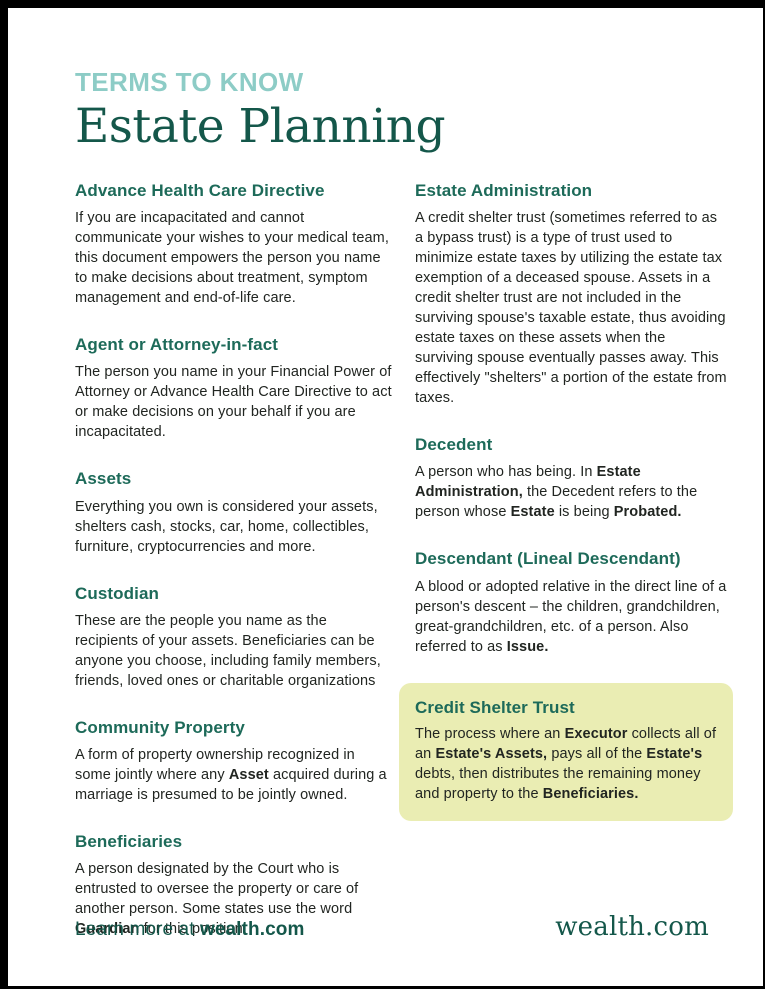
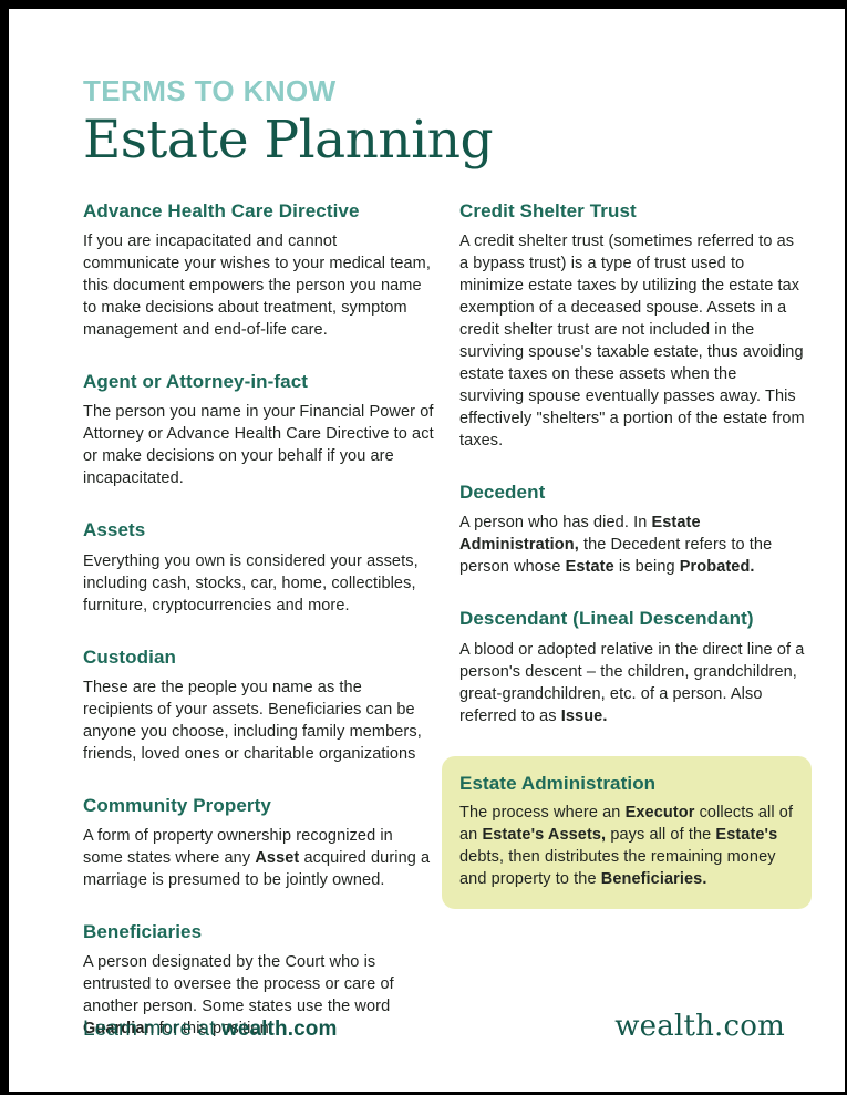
  TERMS TO KNOW
  Estate Planning
  Advance Health Care Directive
  If you are incapacitated and cannot communicate your wishes to your medical team, this document empowers the person you name to make decisions about treatment, symptom management and end-of-life care.
  Agent or Attorney-in-fact
  The person you name in your Financial Power of Attorney or Advance Health Care Directive to act or make decisions on your behalf if you are incapacitated.
  Assets
- Everything you own is considered your assets, shelters cash, stocks, car, home, collectibles, furniture, cryptocurrencies and more.
+ Everything you own is considered your assets, including cash, stocks, car, home, collectibles, furniture, cryptocurrencies and more.
  Custodian
  These are the people you name as the recipients of your assets. Beneficiaries can be anyone you choose, including family members, friends, loved ones or charitable organizations
  Community Property
- A form of property ownership recognized in some jointly where any Asset acquired during a marriage is presumed to be jointly owned.
+ A form of property ownership recognized in some states where any Asset acquired during a marriage is presumed to be jointly owned.
  Beneficiaries
- A person designated by the Court who is entrusted to oversee the property or care of another person. Some states use the word Guardian for this position.
+ A person designated by the Court who is entrusted to oversee the process or care of another person. Some states use the word Guardian for this position.
- Estate Administration
+ Credit Shelter Trust
  A credit shelter trust (sometimes referred to as a bypass trust) is a type of trust used to minimize estate taxes by utilizing the estate tax exemption of a deceased spouse. Assets in a credit shelter trust are not included in the surviving spouse's taxable estate, thus avoiding estate taxes on these assets when the surviving spouse eventually passes away. This effectively "shelters" a portion of the estate from taxes.
  Decedent
- A person who has being. In Estate Administration, the Decedent refers to the person whose Estate is being Probated.
+ A person who has died. In Estate Administration, the Decedent refers to the person whose Estate is being Probated.
  Descendant (Lineal Descendant)
  A blood or adopted relative in the direct line of a person's descent – the children, grandchildren, great-grandchildren, etc. of a person. Also referred to as Issue.
- Credit Shelter Trust
+ Estate Administration
  The process where an Executor collects all of an Estate's Assets, pays all of the Estate's debts, then distributes the remaining money and property to the Beneficiaries.
  Learn more at wealth.com
  wealth.com
